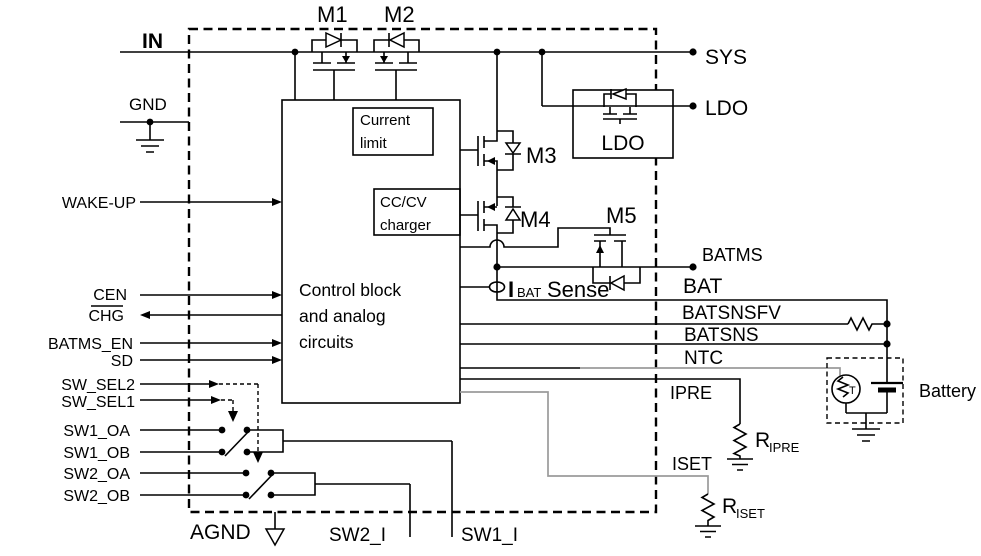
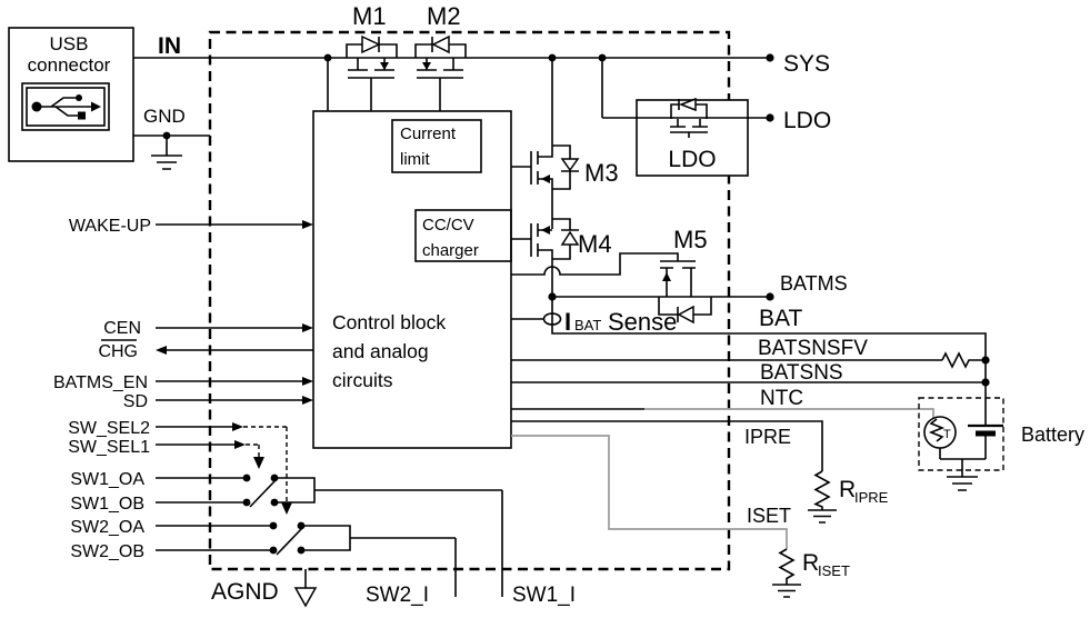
+ USB
+ connector
  Control block
  and analog
  circuits
  Current
  limit
  CC/CV
  charger
  LDO
  T
  IN
  GND
  M1
  M2
  SYS
  LDO
  M3
  M4
  M5
  BATMS
  BAT
  BATSNSFV
  BATSNS
  NTC
  IPRE
  ISET
  I
  BAT
  Sense
  Battery
  R
  IPRE
  R
  ISET
  WAKE-UP
  CEN
  CHG
  BATMS_EN
  SD
  SW_SEL2
  SW_SEL1
  SW1_OA
  SW1_OB
  SW2_OA
  SW2_OB
  AGND
  SW2_I
  SW1_I
